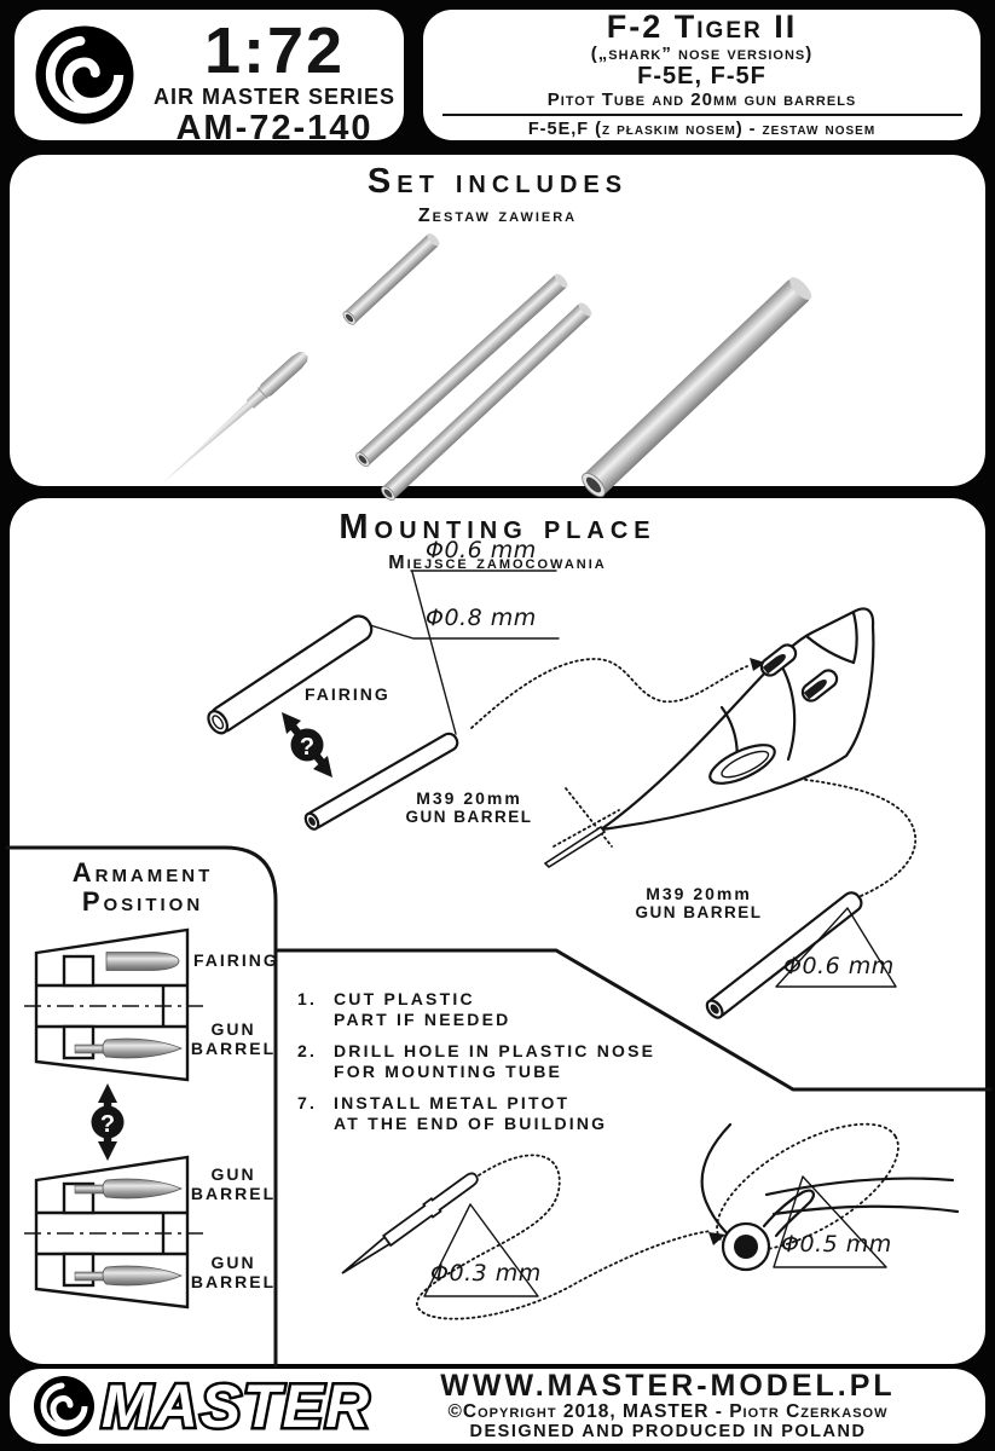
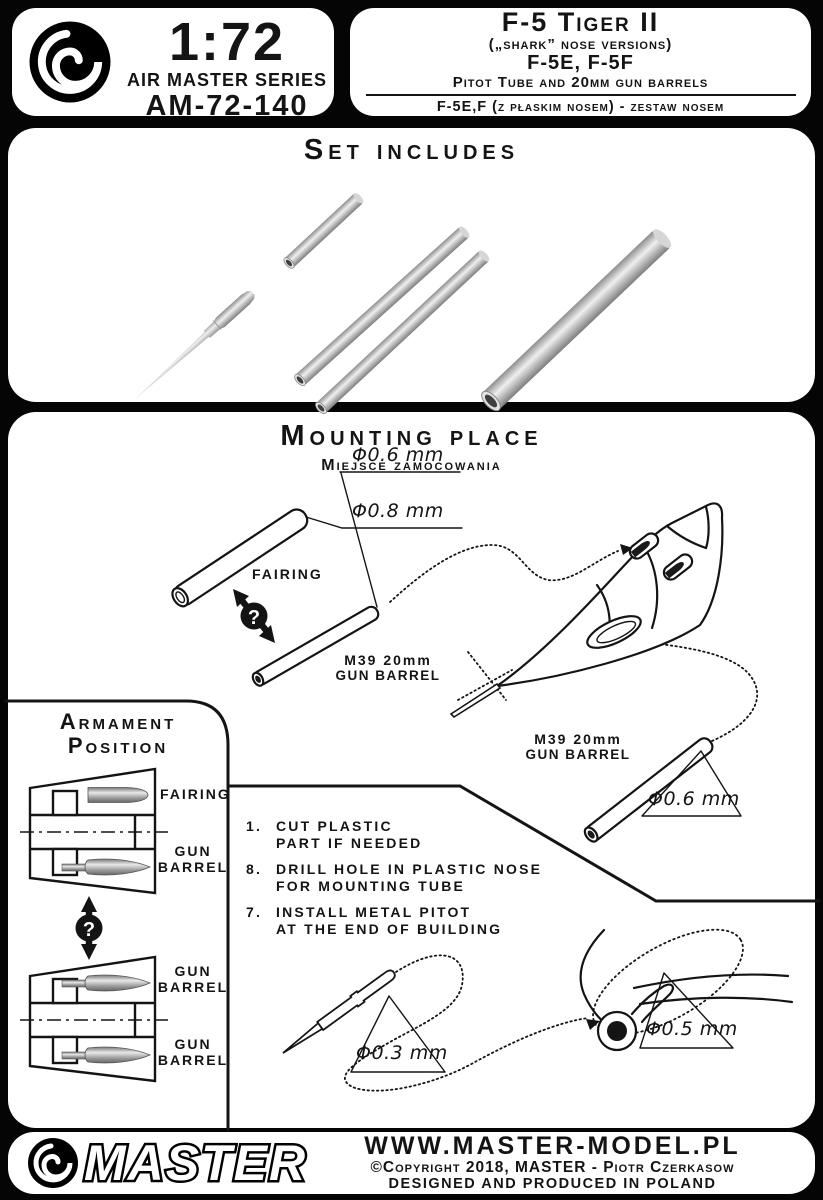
  1:72
  AIR MASTER SERIES
  AM-72-140
- F-2 Tiger II
+ F-5 Tiger II
  („shark” nose versions)
  F-5E, F-5F
  Pitot Tube and 20mm gun barrels
  F-5E,F (z płaskim nosem) - zestaw nosem
  MASTER
  Set includes
- Zestaw zawiera
  Mounting place
  Miejsce zamocowania
  ?
  ?
  FAIRING
  Φ0.8 mm
  Φ0.6 mm
  M39 20mm
  GUN BARREL
  M39 20mm
  GUN BARREL
  Φ0.6 mm
  Φ0.3 mm
  Φ0.5 mm
  Armament
  Position
  FAIRING
  GUN
  BARREL
  GUN
  BARREL
  GUN
  BARREL
  1.
  CUT PLASTIC
  PART IF NEEDED
- 2.
+ 8.
  DRILL HOLE IN PLASTIC NOSE
  FOR MOUNTING TUBE
  7.
  INSTALL METAL PITOT
  AT THE END OF BUILDING
  WWW.MASTER-MODEL.PL
  ©Copyright 2018, MASTER - Piotr Czerkasow
  DESIGNED AND PRODUCED IN POLAND
